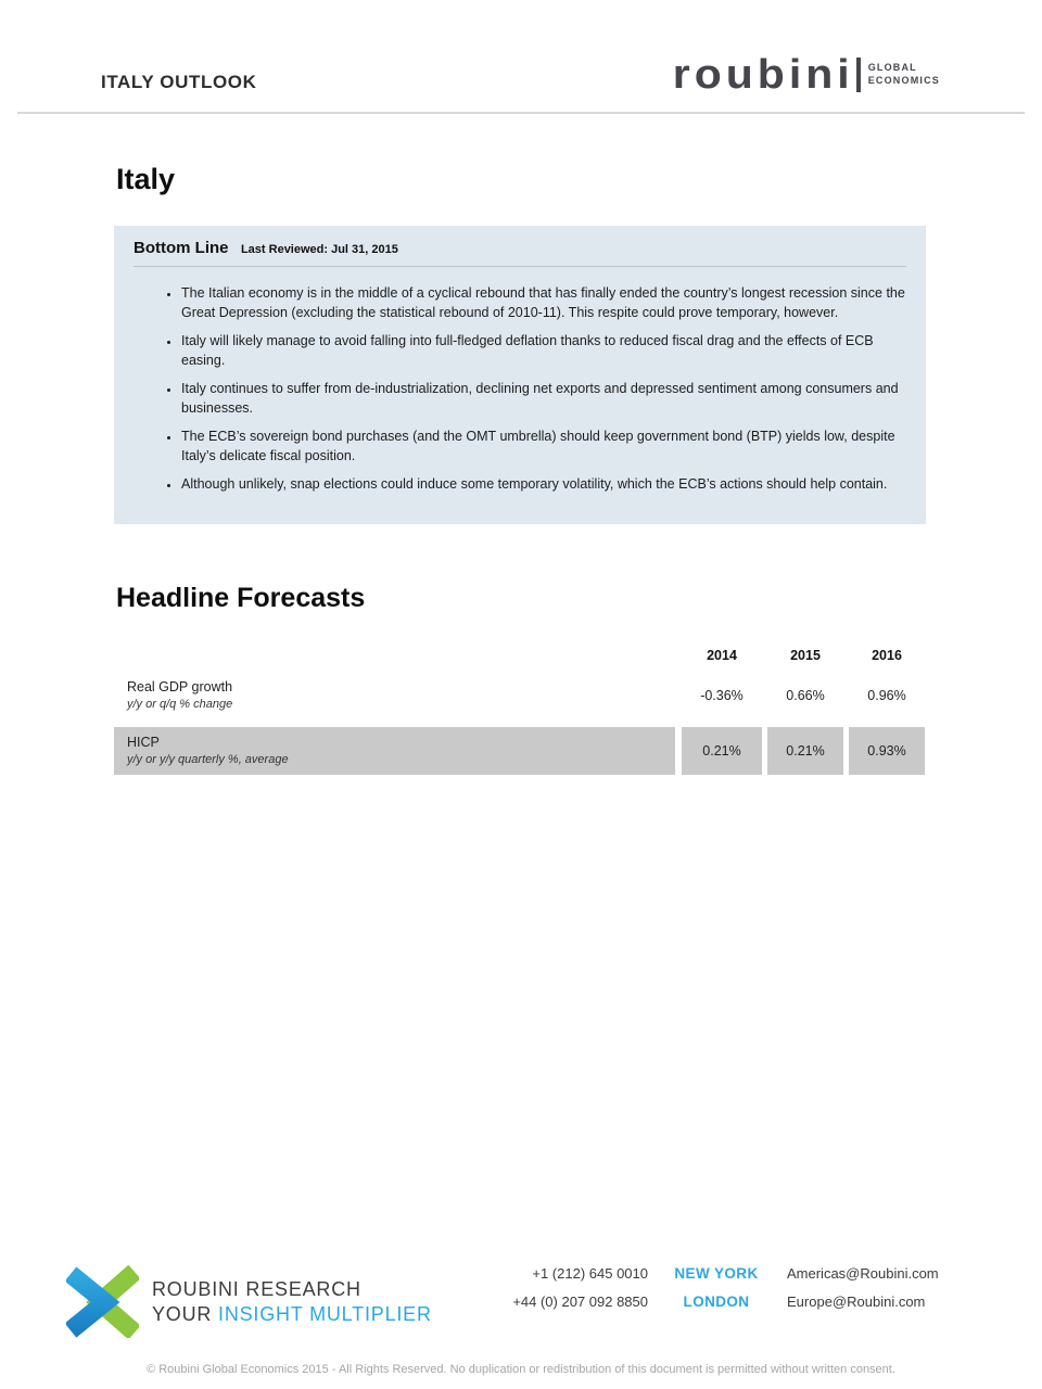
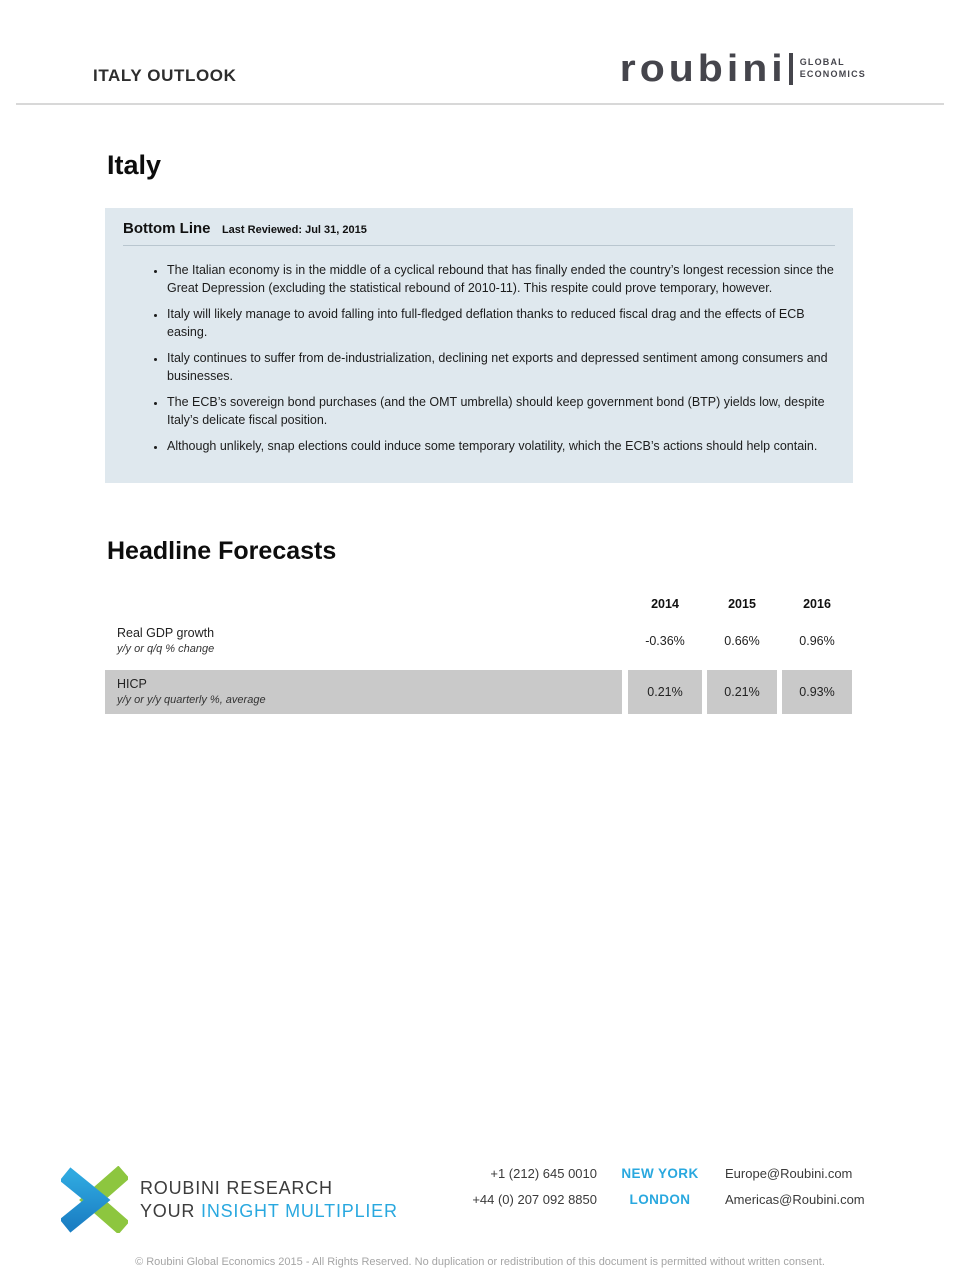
  ITALY OUTLOOK
  roubini
  GLOBAL
  ECONOMICS
  Italy
  Bottom Line Last Reviewed: Jul 31, 2015
  The Italian economy is in the middle of a cyclical rebound that has finally ended the country’s longest recession since the Great Depression (excluding the statistical rebound of 2010-11). This respite could prove temporary, however.
  Italy will likely manage to avoid falling into full-fledged deflation thanks to reduced fiscal drag and the effects of ECB easing.
  Italy continues to suffer from de-industrialization, declining net exports and depressed sentiment among consumers and businesses.
  The ECB’s sovereign bond purchases (and the OMT umbrella) should keep government bond (BTP) yields low, despite Italy’s delicate fiscal position.
  Although unlikely, snap elections could induce some temporary volatility, which the ECB’s actions should help contain.
  Headline Forecasts
  2014
  2015
  2016
  Real GDP growth
  y/y or q/q % change
  -0.36%
  0.66%
  0.96%
  HICP
  y/y or y/y quarterly %, average
  0.21%
  0.21%
  0.93%
  ROUBINI RESEARCH
  YOUR INSIGHT MULTIPLIER
  +1 (212) 645 0010
  NEW YORK
- Americas@Roubini.com
+ Europe@Roubini.com
  +44 (0) 207 092 8850
  LONDON
- Europe@Roubini.com
+ Americas@Roubini.com
  © Roubini Global Economics 2015 - All Rights Reserved. No duplication or redistribution of this document is permitted without written consent.
